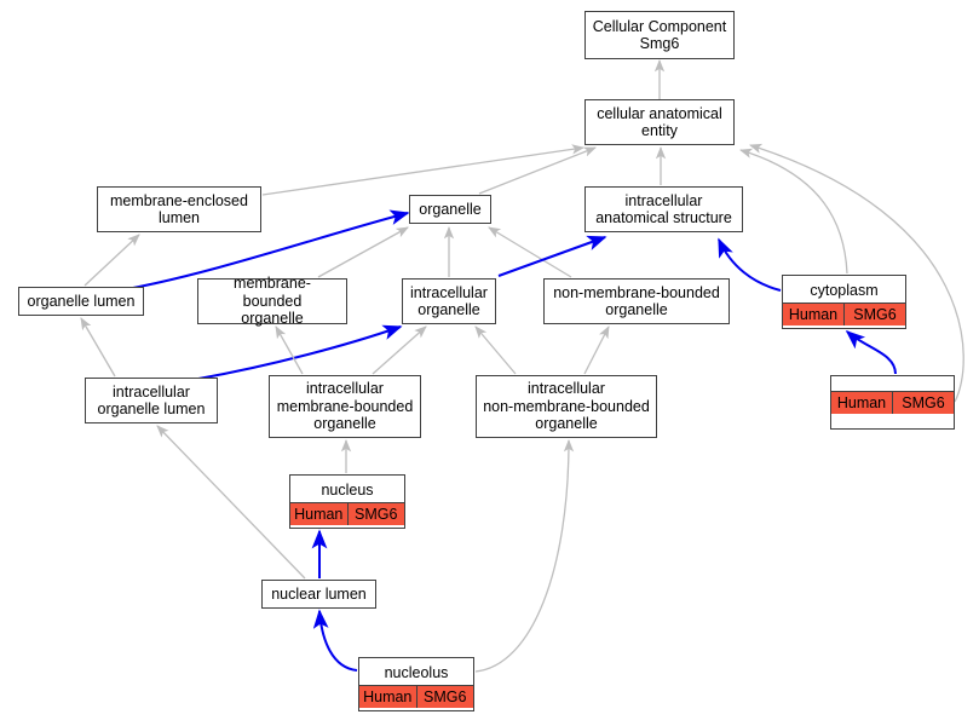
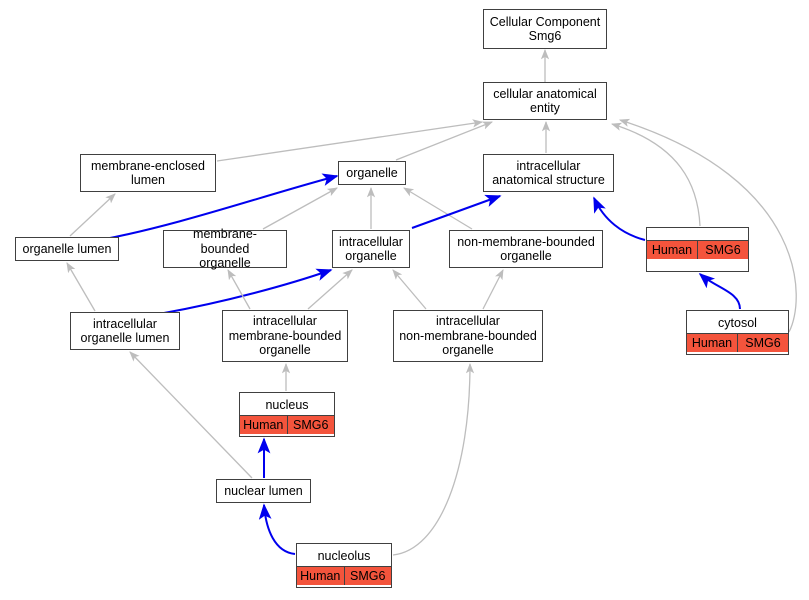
  Cellular Component
  Smg6
  cellular anatomical
  entity
  membrane-enclosed
  lumen
  organelle
  intracellular
  anatomical structure
  organelle lumen
  membrane-bounded
  organelle
  intracellular
  organelle
  non-membrane-bounded
  organelle
- cytoplasm
  Human
  SMG6
+ cytosol
  Human
  SMG6
  intracellular
  organelle lumen
  intracellular
  membrane-bounded
  organelle
  intracellular
  non-membrane-bounded
  organelle
  nucleus
  Human
  SMG6
  nuclear lumen
  nucleolus
  Human
  SMG6
